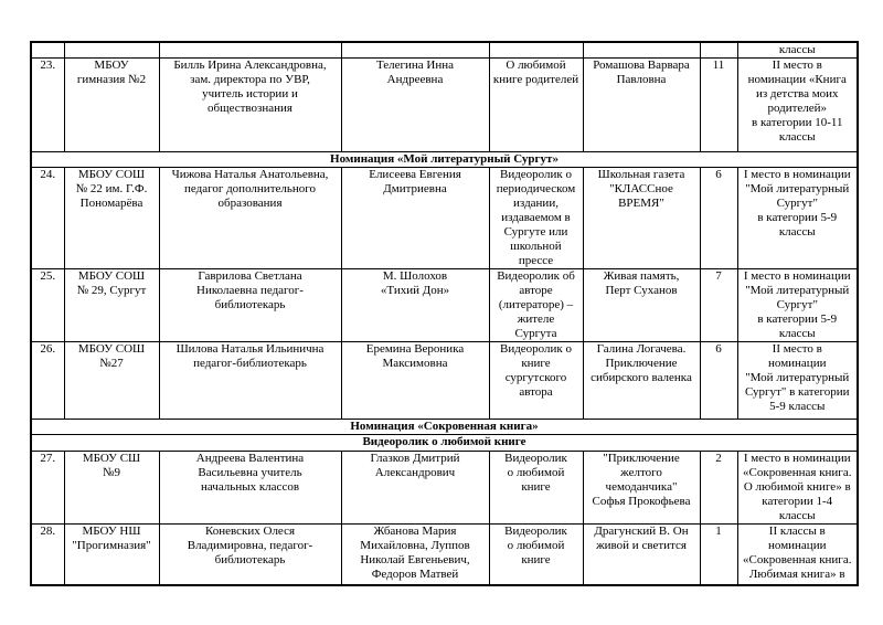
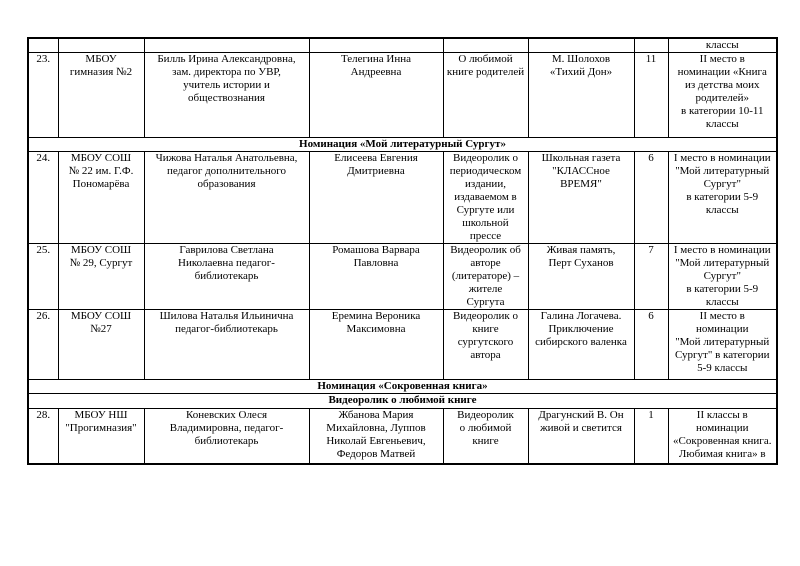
  							классы
- 23.	МБОУ гимназия №2	Билль Ирина Александровна, зам. директора по УВР, учитель истории и обществознания	Телегина Инна Андреевна	О любимой книге родителей	Ромашова Варвара Павловна	11	II место в номинации «Книга из детства моих родителей» в категории 10-11 классы
+ 23.	МБОУ гимназия №2	Билль Ирина Александровна, зам. директора по УВР, учитель истории и обществознания	Телегина Инна Андреевна	О любимой книге родителей	М. Шолохов «Тихий Дон»	11	II место в номинации «Книга из детства моих родителей» в категории 10-11 классы
  Номинация «Мой литературный Сургут»
  24.	МБОУ СОШ № 22 им. Г.Ф. Пономарёва	Чижова Наталья Анатольевна, педагог дополнительного образования	Елисеева Евгения Дмитриевна	Видеоролик о периодическом издании, издаваемом в Сургуте или школьной прессе	Школьная газета "КЛАССное ВРЕМЯ"	6	I место в номинации "Мой литературный Сургут" в категории 5-9 классы
- 25.	МБОУ СОШ № 29, Сургут	Гаврилова Светлана Николаевна педагог- библиотекарь	М. Шолохов «Тихий Дон»	Видеоролик об авторе (литераторе) – жителе Сургута	Живая память, Перт Суханов	7	I место в номинации "Мой литературный Сургут" в категории 5-9 классы
+ 25.	МБОУ СОШ № 29, Сургут	Гаврилова Светлана Николаевна педагог- библиотекарь	Ромашова Варвара Павловна	Видеоролик об авторе (литераторе) – жителе Сургута	Живая память, Перт Суханов	7	I место в номинации "Мой литературный Сургут" в категории 5-9 классы
  26.	МБОУ СОШ №27	Шилова Наталья Ильинична педагог-библиотекарь	Еремина Вероника Максимовна	Видеоролик о книге сургутского автора	Галина Логачева. Приключение сибирского валенка	6	II место в номинации "Мой литературный Сургут" в категории 5-9 классы
  Номинация «Сокровенная книга»
  Видеоролик о любимой книге
- 27.	МБОУ СШ №9	Андреева Валентина Васильевна учитель начальных классов	Глазков Дмитрий Александрович	Видеоролик о любимой книге	"Приключение желтого чемоданчика" Софья Прокофьева	2	I место в номинации «Сокровенная книга. О любимой книге» в категории 1-4 классы
  28.	МБОУ НШ "Прогимназия"	Коневских Олеся Владимировна, педагог- библиотекарь	Жбанова Мария Михайловна, Луппов Николай Евгеньевич, Федоров Матвей	Видеоролик о любимой книге	Драгунский В. Он живой и светится	1	II классы в номинации «Сокровенная книга. Любимая книга» в
